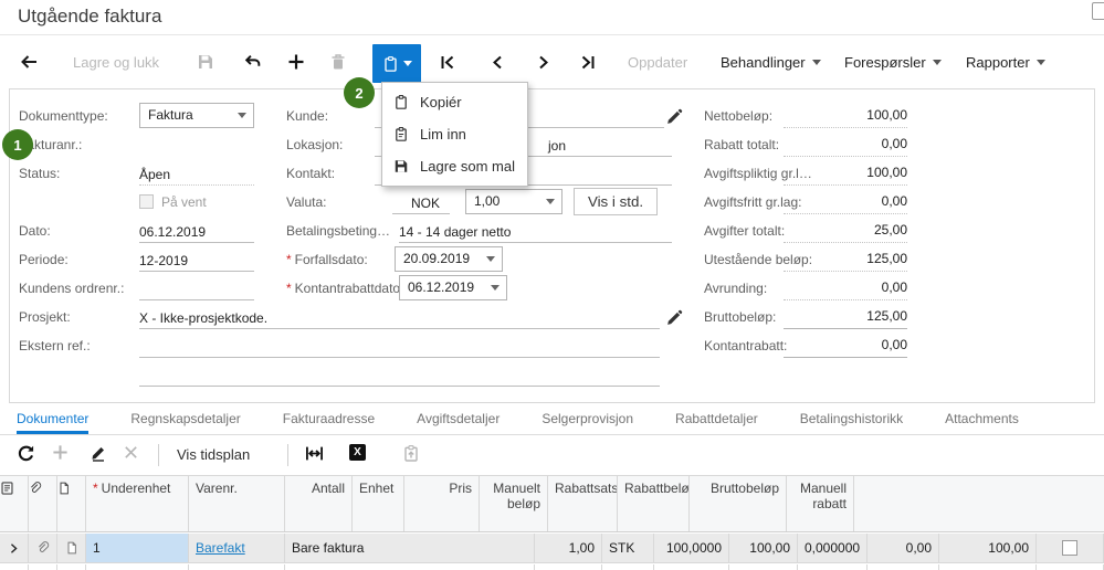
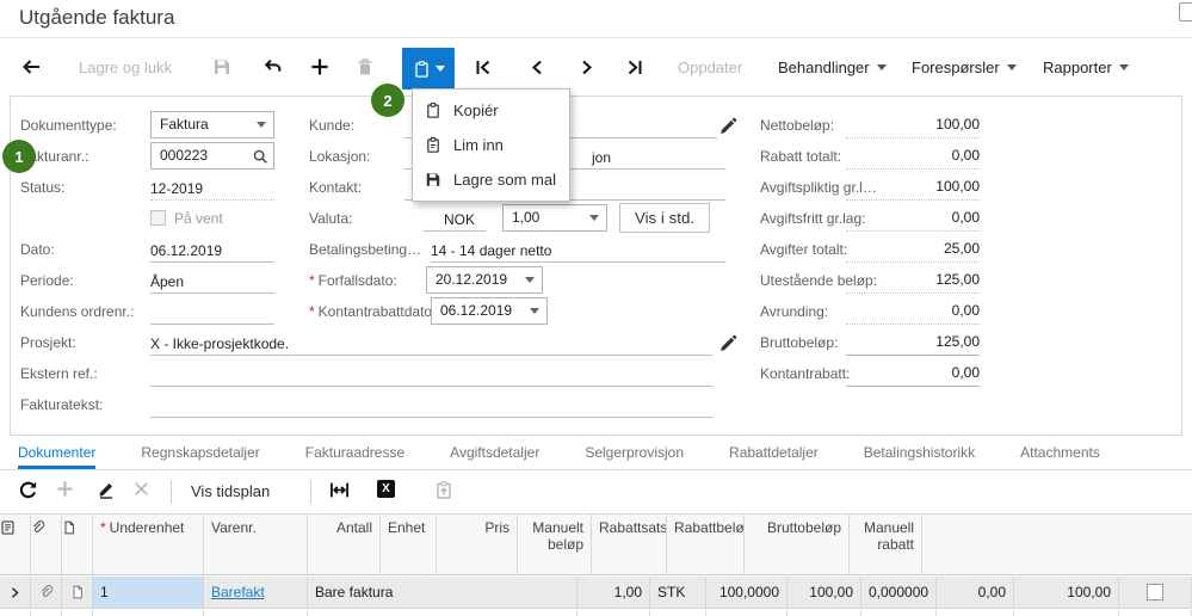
  Utgående faktura
  Lagre og lukk
  Oppdater
  Behandlinger
  Forespørsler
  Rapporter
  Dokumenttype:
  Faktura
  Kunde:
  Nettobeløp:
  100,00
  kturanr.:
+ 000223
  Lokasjon:
  jon
  Rabatt totalt:
  0,00
  Status:
- Åpen
+ 12-2019
  Kontakt:
  Avgiftspliktig gr.l…
  100,00
  På vent
  Valuta:
  NOK
  1,00
  Vis i std.
  Avgiftsfritt gr.lag:
  0,00
  Dato:
  06.12.2019
  Betalingsbeting…
  14 - 14 dager netto
  Avgifter totalt:
  25,00
  Periode:
- 12-2019
+ Åpen
  * Forfallsdato:
- 20.09.2019
+ 20.12.2019
  Utestående beløp:
  125,00
  Kundens ordrenr.:
  * Kontantrabattdato
  06.12.2019
  Avrunding:
  0,00
  Prosjekt:
  X - Ikke-prosjektkode.
  Bruttobeløp:
  125,00
  Ekstern ref.:
  Kontantrabatt:
  0,00
+ Fakturatekst:
  Kopiér
  Lim inn
  Lagre som mal
  1
  2
  Dokumenter
  Regnskapsdetaljer
  Fakturaadresse
  Avgiftsdetaljer
  Selgerprovisjon
  Rabattdetaljer
  Betalingshistorikk
  Attachments
  Vis tidsplan
  X
  * Underenhet
  Varenr.
  Antall
  Enhet
  Pris
  Manuelt beløp
  Rabattsats
  Rabattbelø
  Bruttobeløp
  Manuell rabatt
  1
  Barefakt
  Bare faktura
  1,00
  STK
  100,0000
  100,00
  0,000000
  0,00
  100,00
